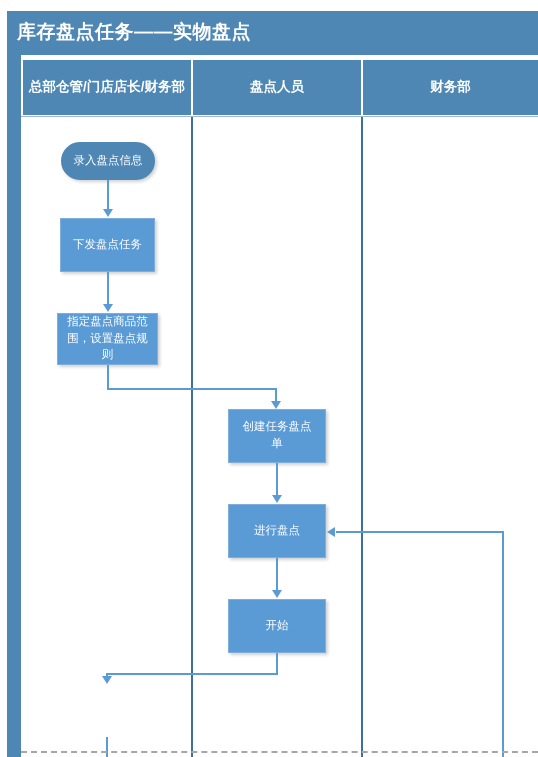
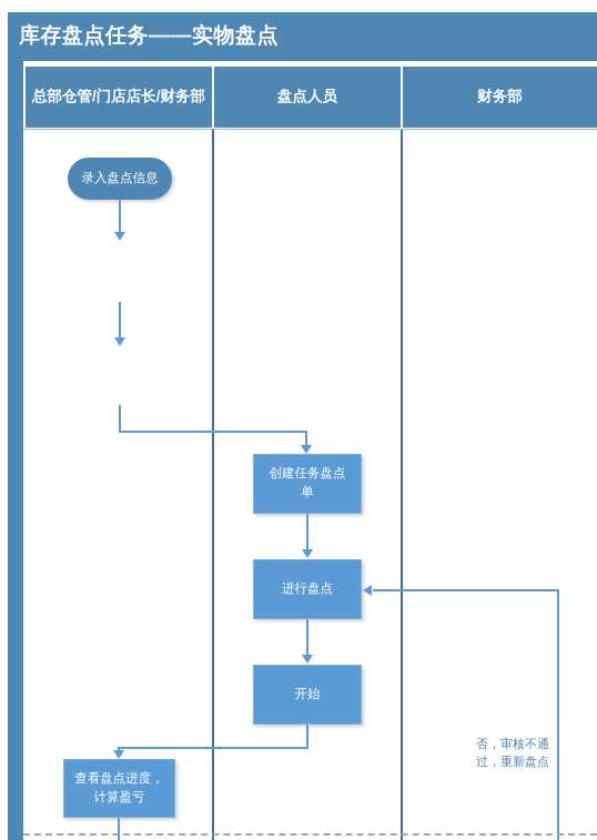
  库存盘点任务——实物盘点
  总部仓管/门店店长/财务部
  盘点人员
  财务部
  录入盘点信息
- 下发盘点任务
- 指定盘点商品范围，设置盘点规则
  创建任务盘点单
  进行盘点
  开始
+ 查看盘点进度，计算盈亏
+ 否，审核不通过，重新盘点
